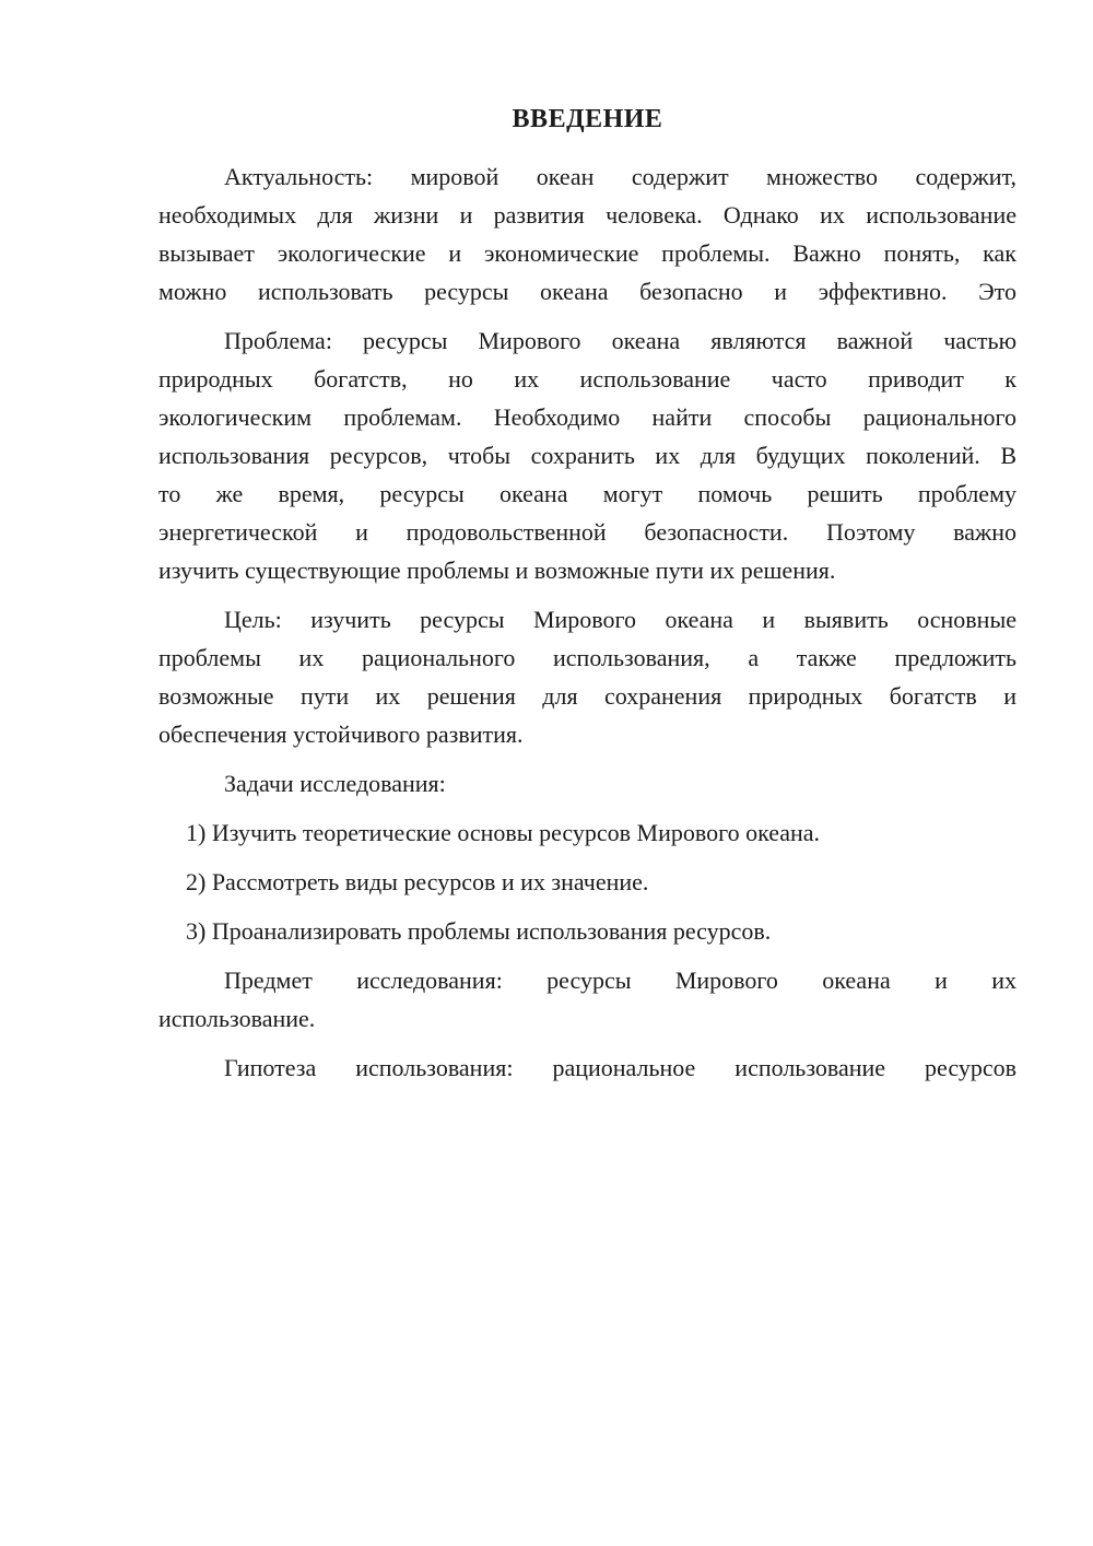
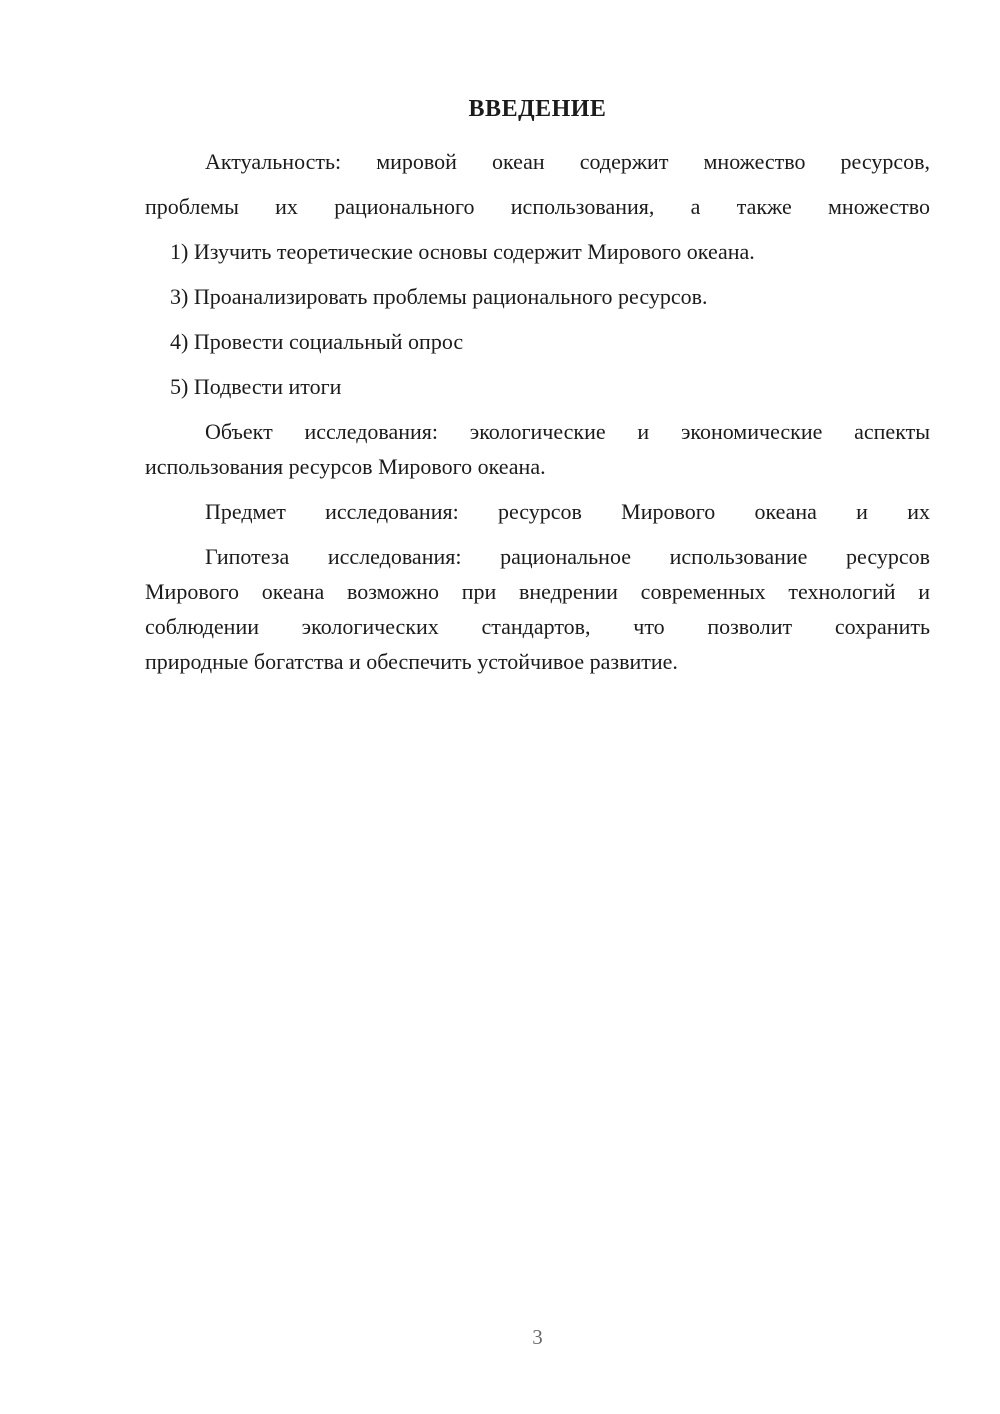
  ВВЕДЕНИЕ
- Актуальность: мировой океан содержит множество содержит,
+ Актуальность: мировой океан содержит множество ресурсов,
- необходимых для жизни и развития человека. Однако их использование
- вызывает экологические и экономические проблемы. Важно понять, как
- можно использовать ресурсы океана безопасно и эффективно. Это
- Проблема: ресурсы Мирового океана являются важной частью
- природных богатств, но их использование часто приводит к
- экологическим проблемам. Необходимо найти способы рационального
- использования ресурсов, чтобы сохранить их для будущих поколений. В
- то же время, ресурсы океана могут помочь решить проблему
- энергетической и продовольственной безопасности. Поэтому важно
- изучить существующие проблемы и возможные пути их решения.
- Цель: изучить ресурсы Мирового океана и выявить основные
- проблемы их рационального использования, а также предложить
+ проблемы их рационального использования, а также множество
- возможные пути их решения для сохранения природных богатств и
- обеспечения устойчивого развития.
- Задачи исследования:
- 1) Изучить теоретические основы ресурсов Мирового океана.
+ 1) Изучить теоретические основы содержит Мирового океана.
- 2) Рассмотреть виды ресурсов и их значение.
- 3) Проанализировать проблемы использования ресурсов.
+ 3) Проанализировать проблемы рационального ресурсов.
+ 4) Провести социальный опрос
+ 5) Подвести итоги
+ Объект исследования: экологические и экономические аспекты
+ использования ресурсов Мирового океана.
- Предмет исследования: ресурсы Мирового океана и их
+ Предмет исследования: ресурсов Мирового океана и их
- использование.
- Гипотеза использования: рациональное использование ресурсов
+ Гипотеза исследования: рациональное использование ресурсов
+ Мирового океана возможно при внедрении современных технологий и
+ соблюдении экологических стандартов, что позволит сохранить
+ природные богатства и обеспечить устойчивое развитие.
+ 3
